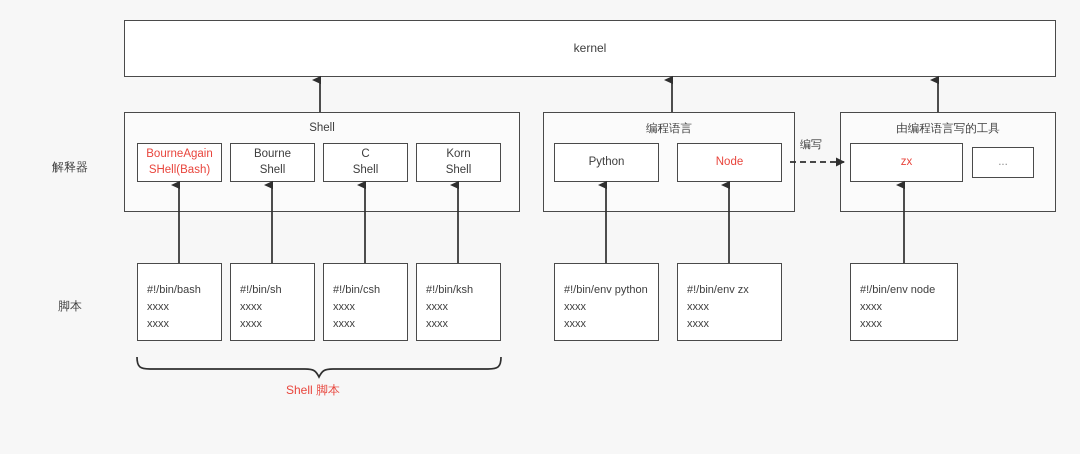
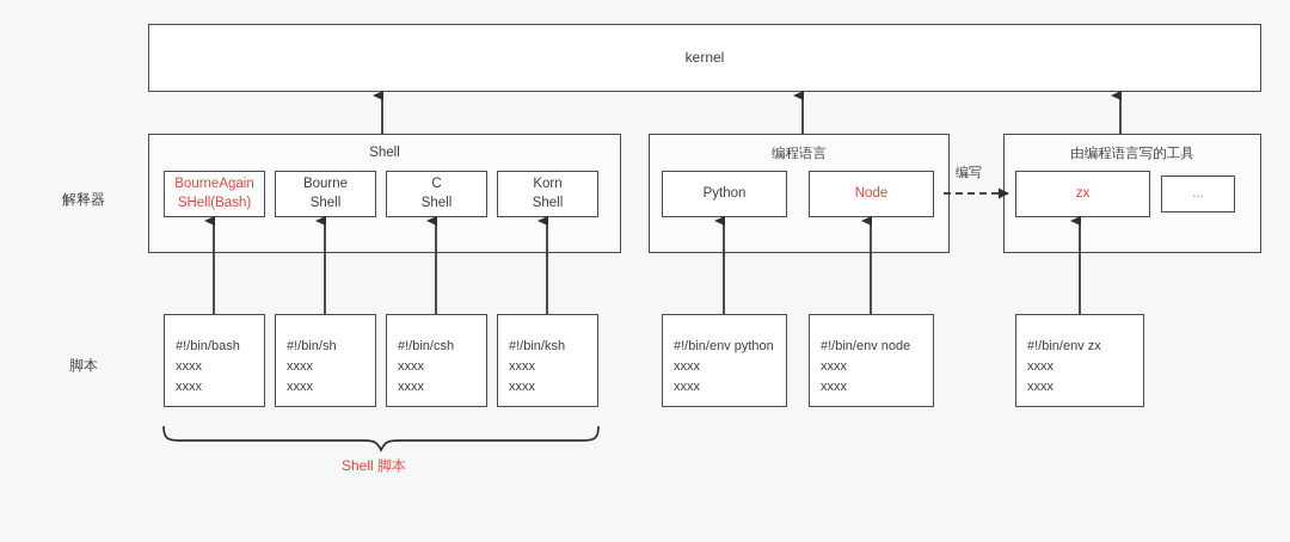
  kernel
  解释器
  脚本
  Shell
  BourneAgain
  SHell(Bash)
  Bourne
  Shell
  C
  Shell
  Korn
  Shell
  编程语言
  Python
  Node
  由编程语言写的工具
  zx
  ...
  编写
  #!/bin/bash
  xxxx
  xxxx
  #!/bin/sh
  xxxx
  xxxx
  #!/bin/csh
  xxxx
  xxxx
  #!/bin/ksh
  xxxx
  xxxx
  #!/bin/env python
  xxxx
  xxxx
- #!/bin/env zx
+ #!/bin/env node
  xxxx
  xxxx
- #!/bin/env node
+ #!/bin/env zx
  xxxx
  xxxx
  Shell 脚本
